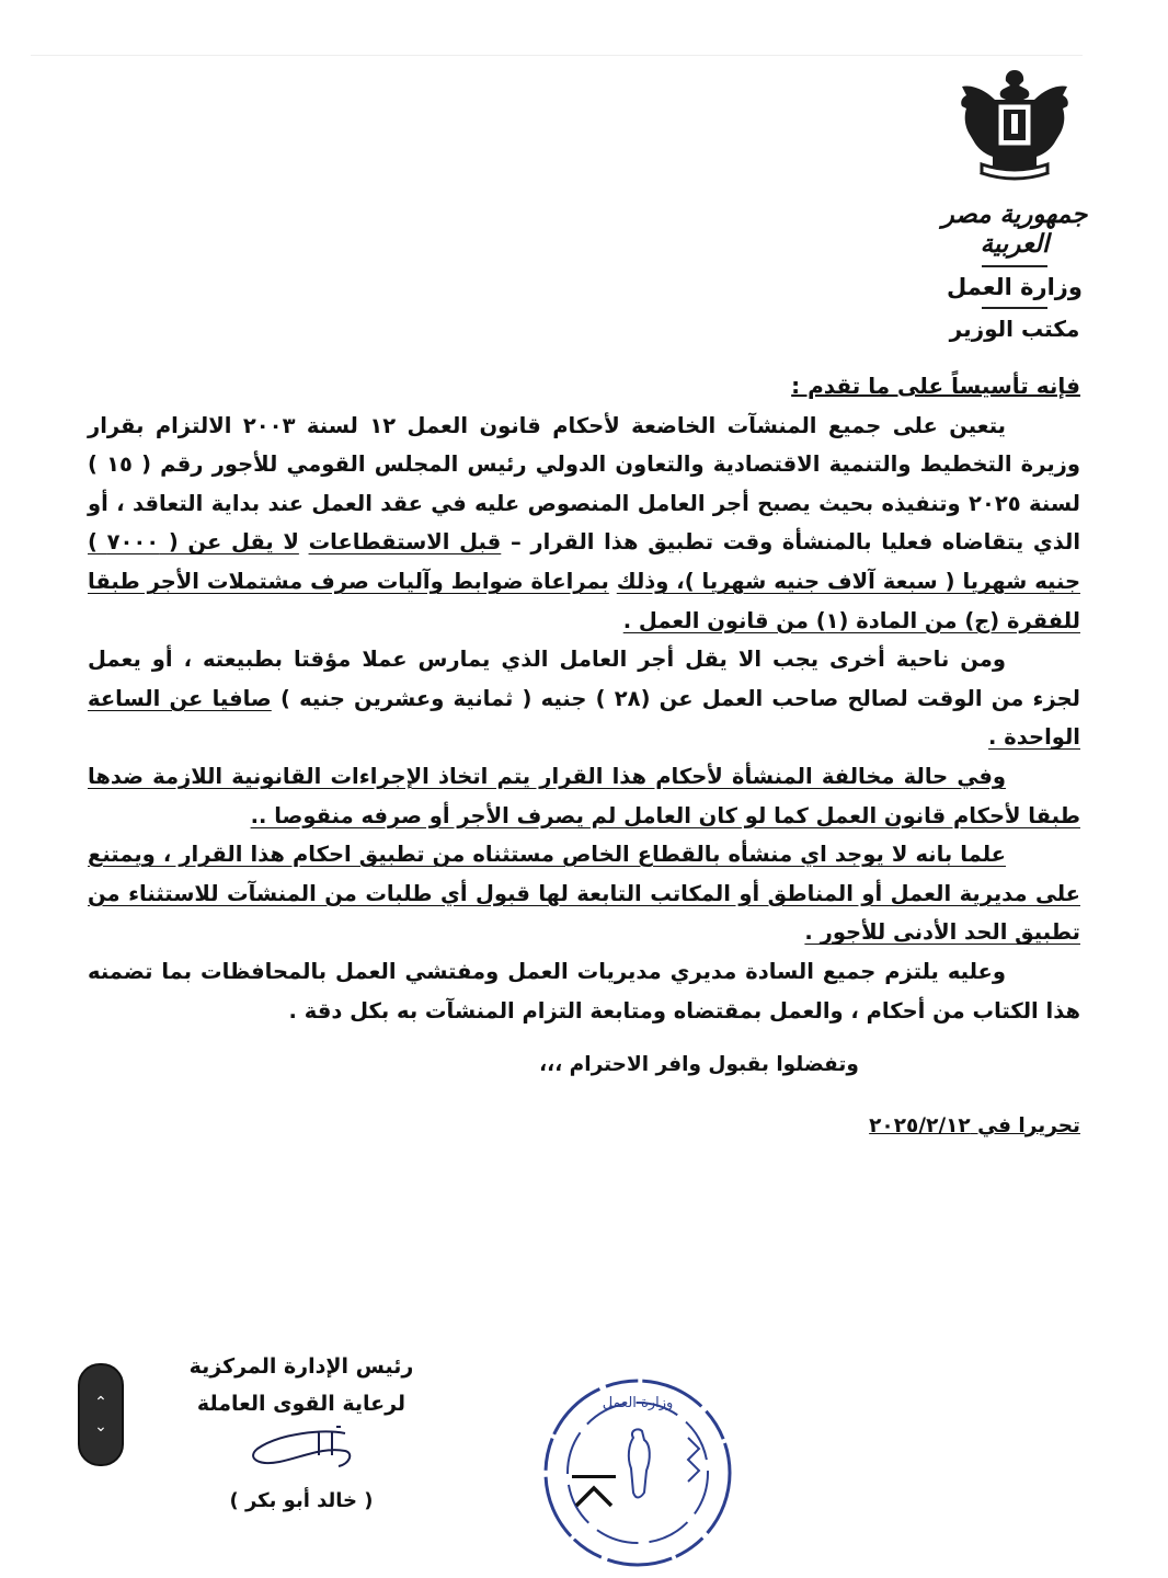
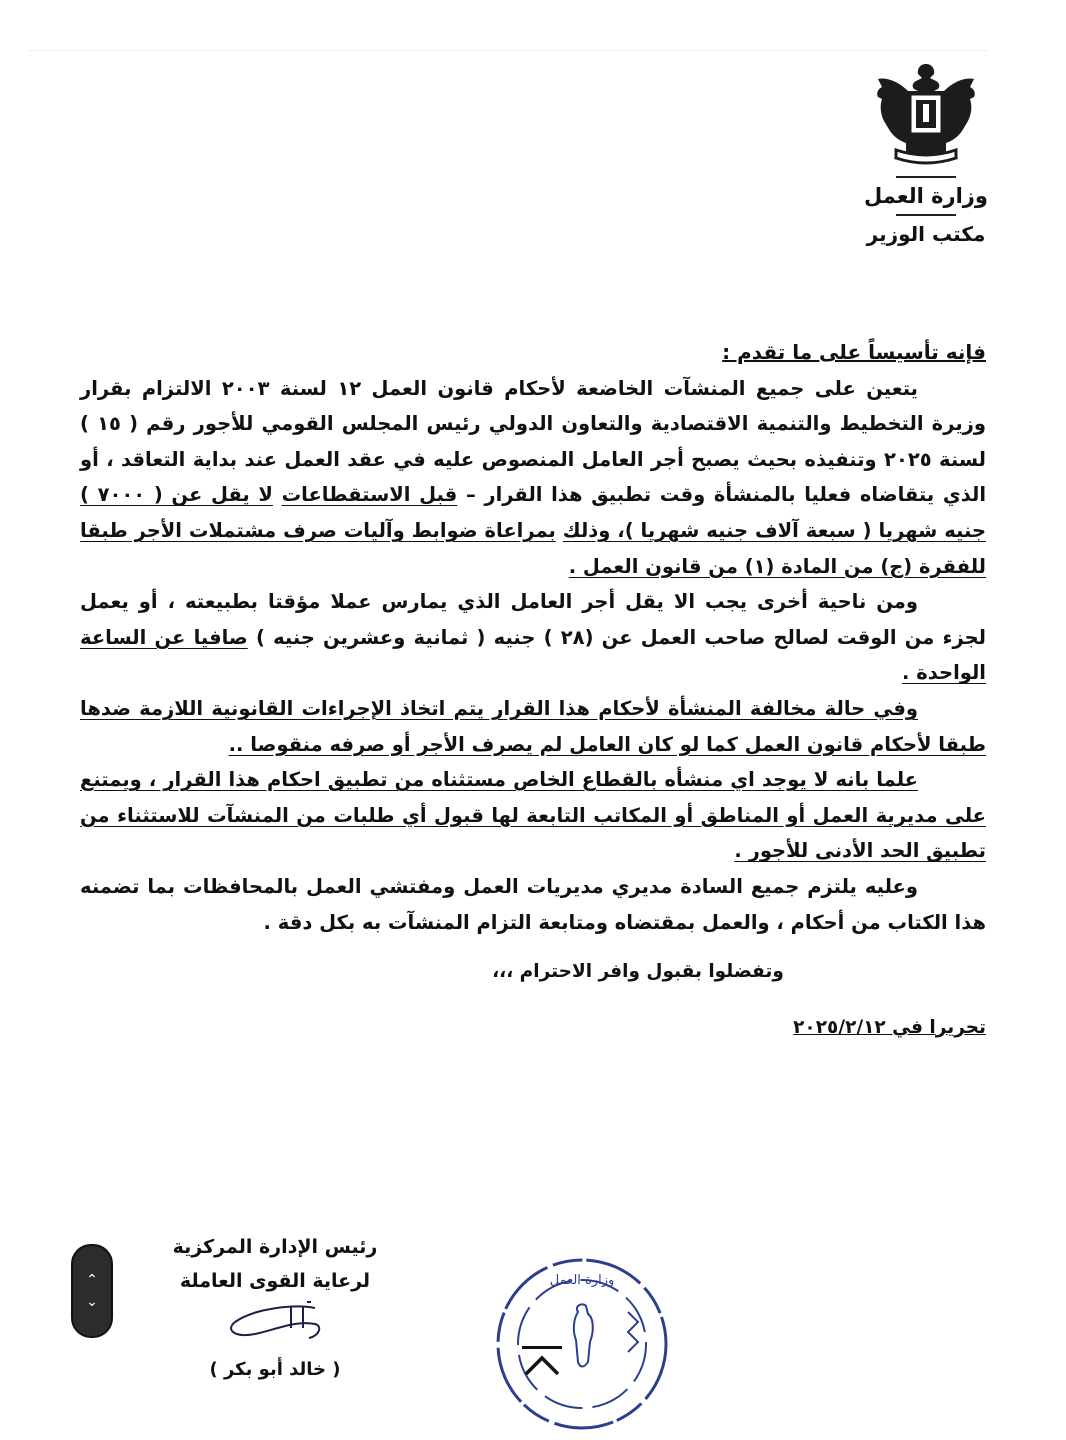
- جمهورية مصر العربية
  وزارة العمل
  مكتب الوزير
  فإنه تأسيساً على ما تقدم :
  يتعين على جميع المنشآت الخاضعة لأحكام قانون العمل ١٢ لسنة ٢٠٠٣ الالتزام بقرار وزيرة التخطيط والتنمية الاقتصادية والتعاون الدولي رئيس المجلس القومي للأجور رقم ( ١٥ ) لسنة ٢٠٢٥ وتنفيذه بحيث يصبح أجر العامل المنصوص عليه في عقد العمل عند بداية التعاقد ، أو الذي يتقاضاه فعليا بالمنشأة وقت تطبيق هذا القرار – قبل الاستقطاعات لا يقل عن ( ٧٠٠٠ ) جنيه شهريا ( سبعة آلاف جنيه شهريا )، وذلك بمراعاة ضوابط وآليات صرف مشتملات الأجر طبقا للفقرة (ج) من المادة (١) من قانون العمل .
  ومن ناحية أخرى يجب الا يقل أجر العامل الذي يمارس عملا مؤقتا بطبيعته ، أو يعمل لجزء من الوقت لصالح صاحب العمل عن (٢٨ ) جنيه ( ثمانية وعشرين جنيه ) صافيا عن الساعة الواحدة .
  وفي حالة مخالفة المنشأة لأحكام هذا القرار يتم اتخاذ الإجراءات القانونية اللازمة ضدها طبقا لأحكام قانون العمل كما لو كان العامل لم يصرف الأجر أو صرفه منقوصا ..
  علما بانه لا يوجد اي منشأه بالقطاع الخاص مستثناه من تطبيق احكام هذا القرار ، ويمتنع على مديرية العمل أو المناطق أو المكاتب التابعة لها قبول أي طلبات من المنشآت للاستثناء من تطبيق الحد الأدنى للأجور .
  وعليه يلتزم جميع السادة مديري مديريات العمل ومفتشي العمل بالمحافظات بما تضمنه هذا الكتاب من أحكام ، والعمل بمقتضاه ومتابعة التزام المنشآت به بكل دقة .
  وتفضلوا بقبول وافر الاحترام ،،،
  تحريرا في ٢٠٢٥/٢/١٢
  رئيس الإدارة المركزية
  لرعاية القوى العاملة
  ( خالد أبو بكر )
  وزارة العمل
  ⌃
  ⌄
